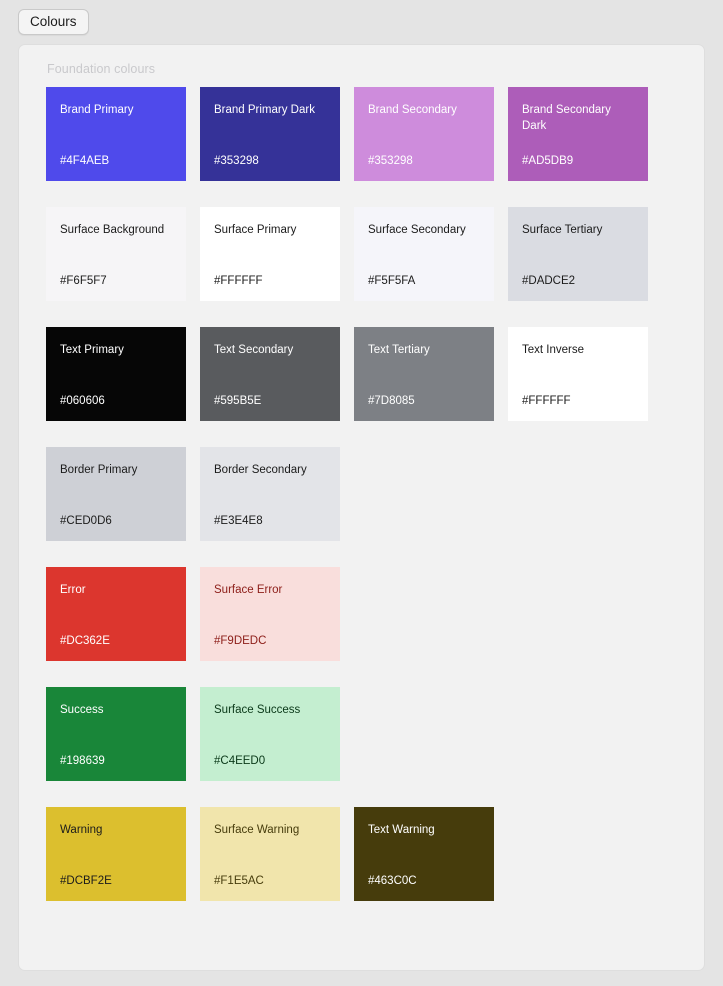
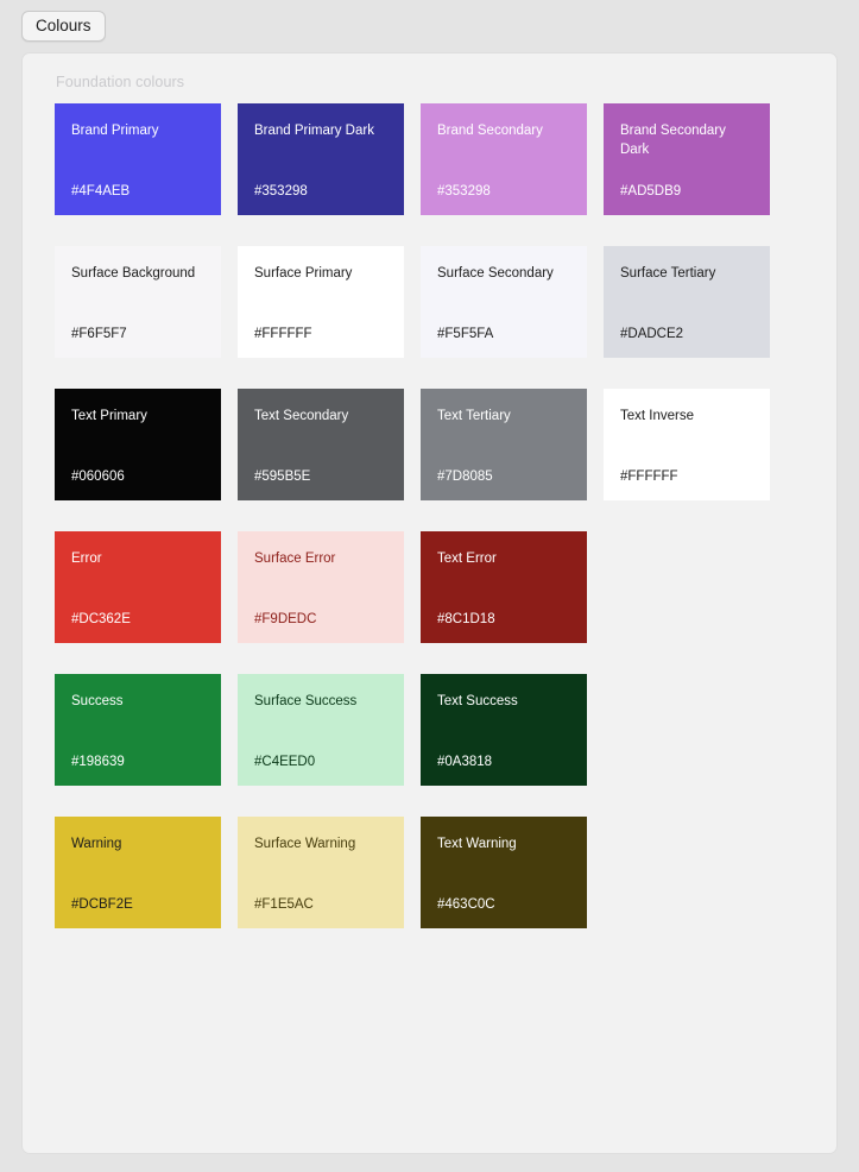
  Colours
  Foundation colours
  Brand Primary
  #4F4AEB
  Brand Primary Dark
  #353298
  Brand Secondary
  #353298
  Brand Secondary Dark
  #AD5DB9
  Surface Background
  #F6F5F7
  Surface Primary
  #FFFFFF
  Surface Secondary
  #F5F5FA
  Surface Tertiary
  #DADCE2
  Text Primary
  #060606
  Text Secondary
  #595B5E
  Text Tertiary
  #7D8085
  Text Inverse
  #FFFFFF
- Border Primary
- #CED0D6
- Border Secondary
- #E3E4E8
  Error
  #DC362E
  Surface Error
  #F9DEDC
+ Text Error
+ #8C1D18
  Success
  #198639
  Surface Success
  #C4EED0
+ Text Success
+ #0A3818
  Warning
  #DCBF2E
  Surface Warning
  #F1E5AC
  Text Warning
  #463C0C
